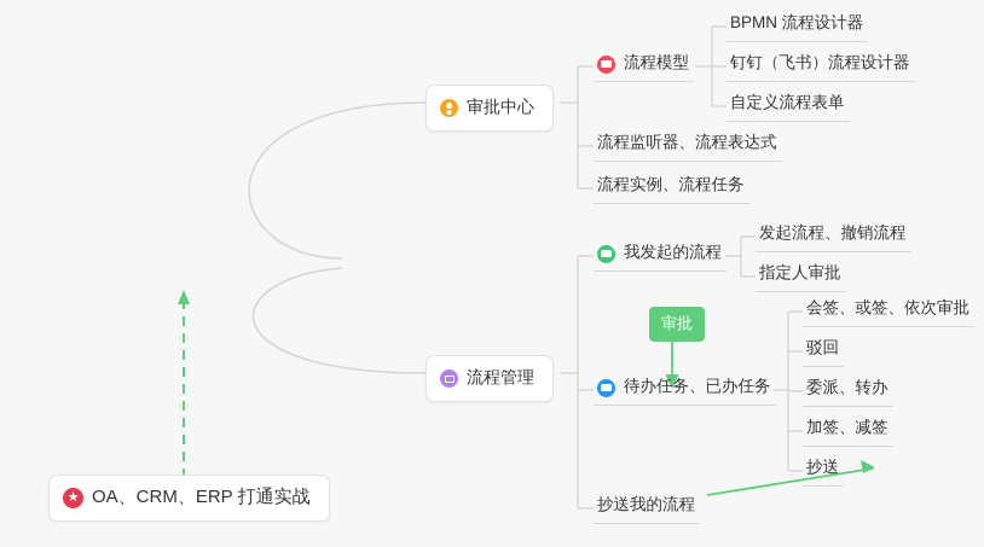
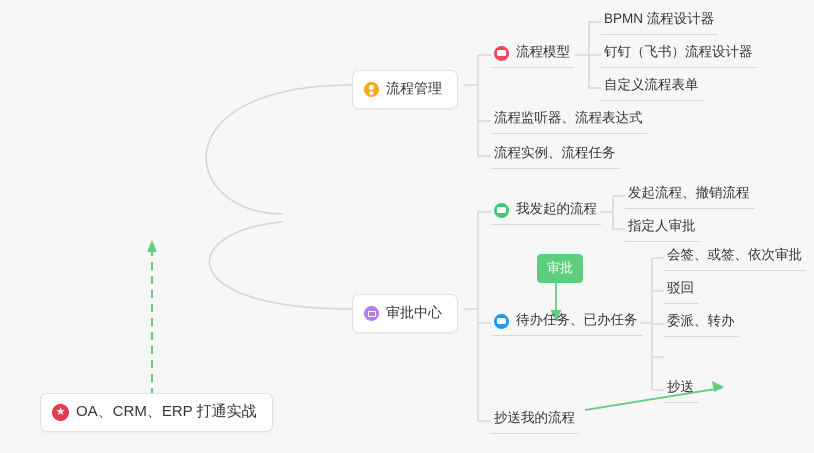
- 审批中心
+ 流程管理
  流程模型
  BPMN 流程设计器
  钉钉（飞书）流程设计器
  自定义流程表单
  流程监听器、流程表达式
  流程实例、流程任务
- 流程管理
+ 审批中心
  我发起的流程
  发起流程、撤销流程
  指定人审批
  审批
  待办任务、已办任务
  会签、或签、依次审批
  驳回
  委派、转办
- 加签、减签
  抄送
  抄送我的流程
  OA、CRM、ERP 打通实战
